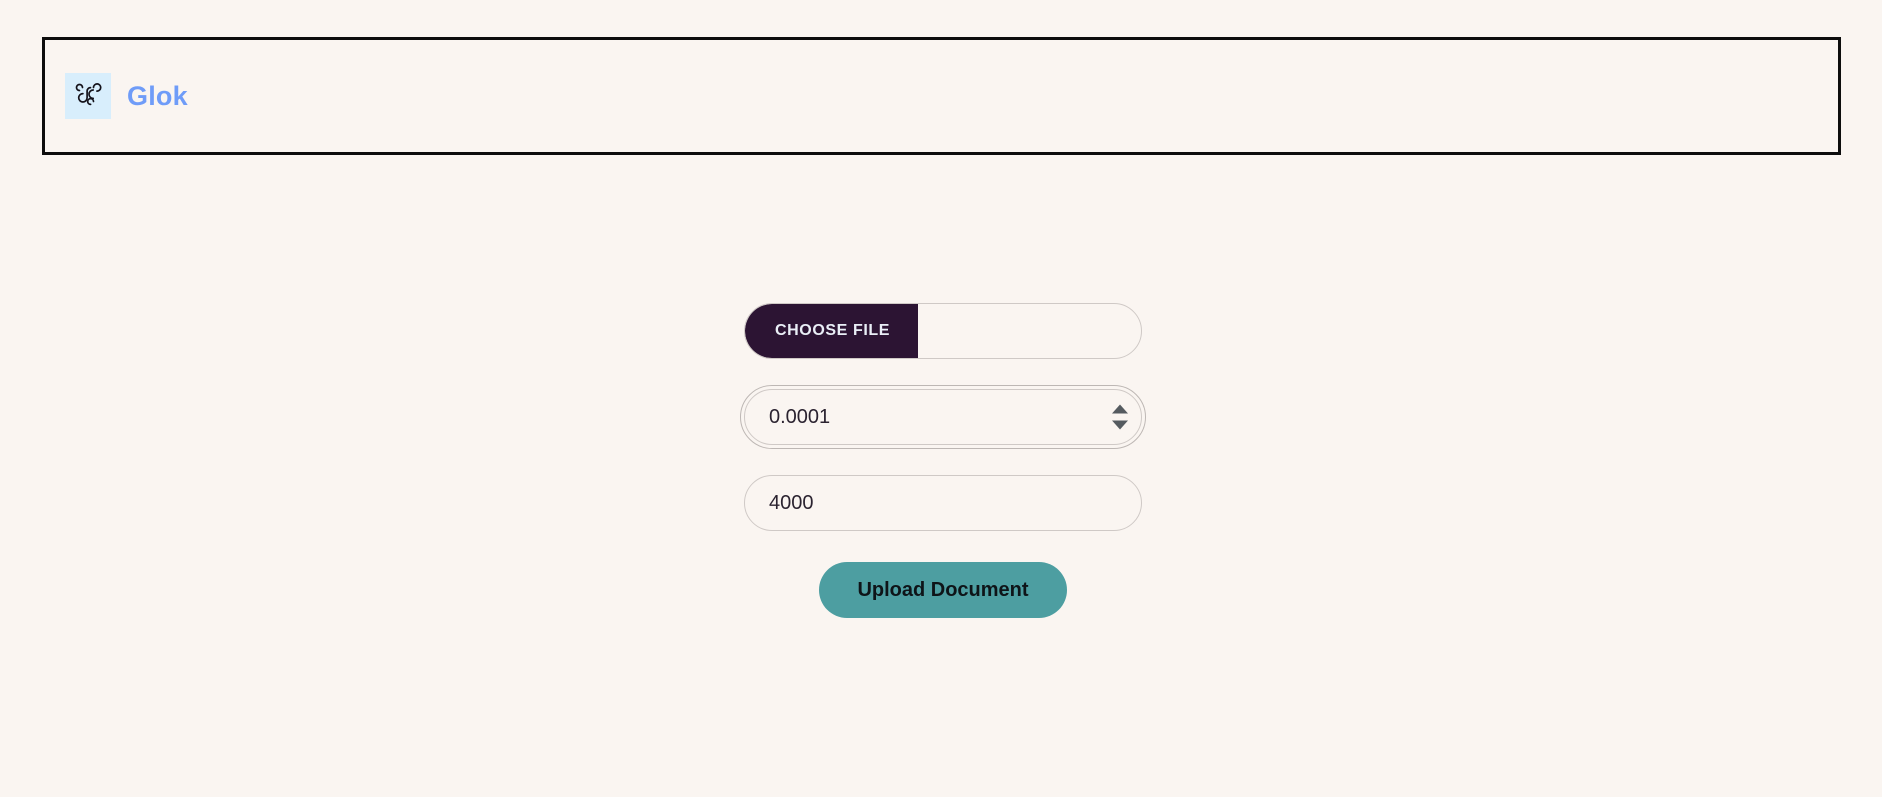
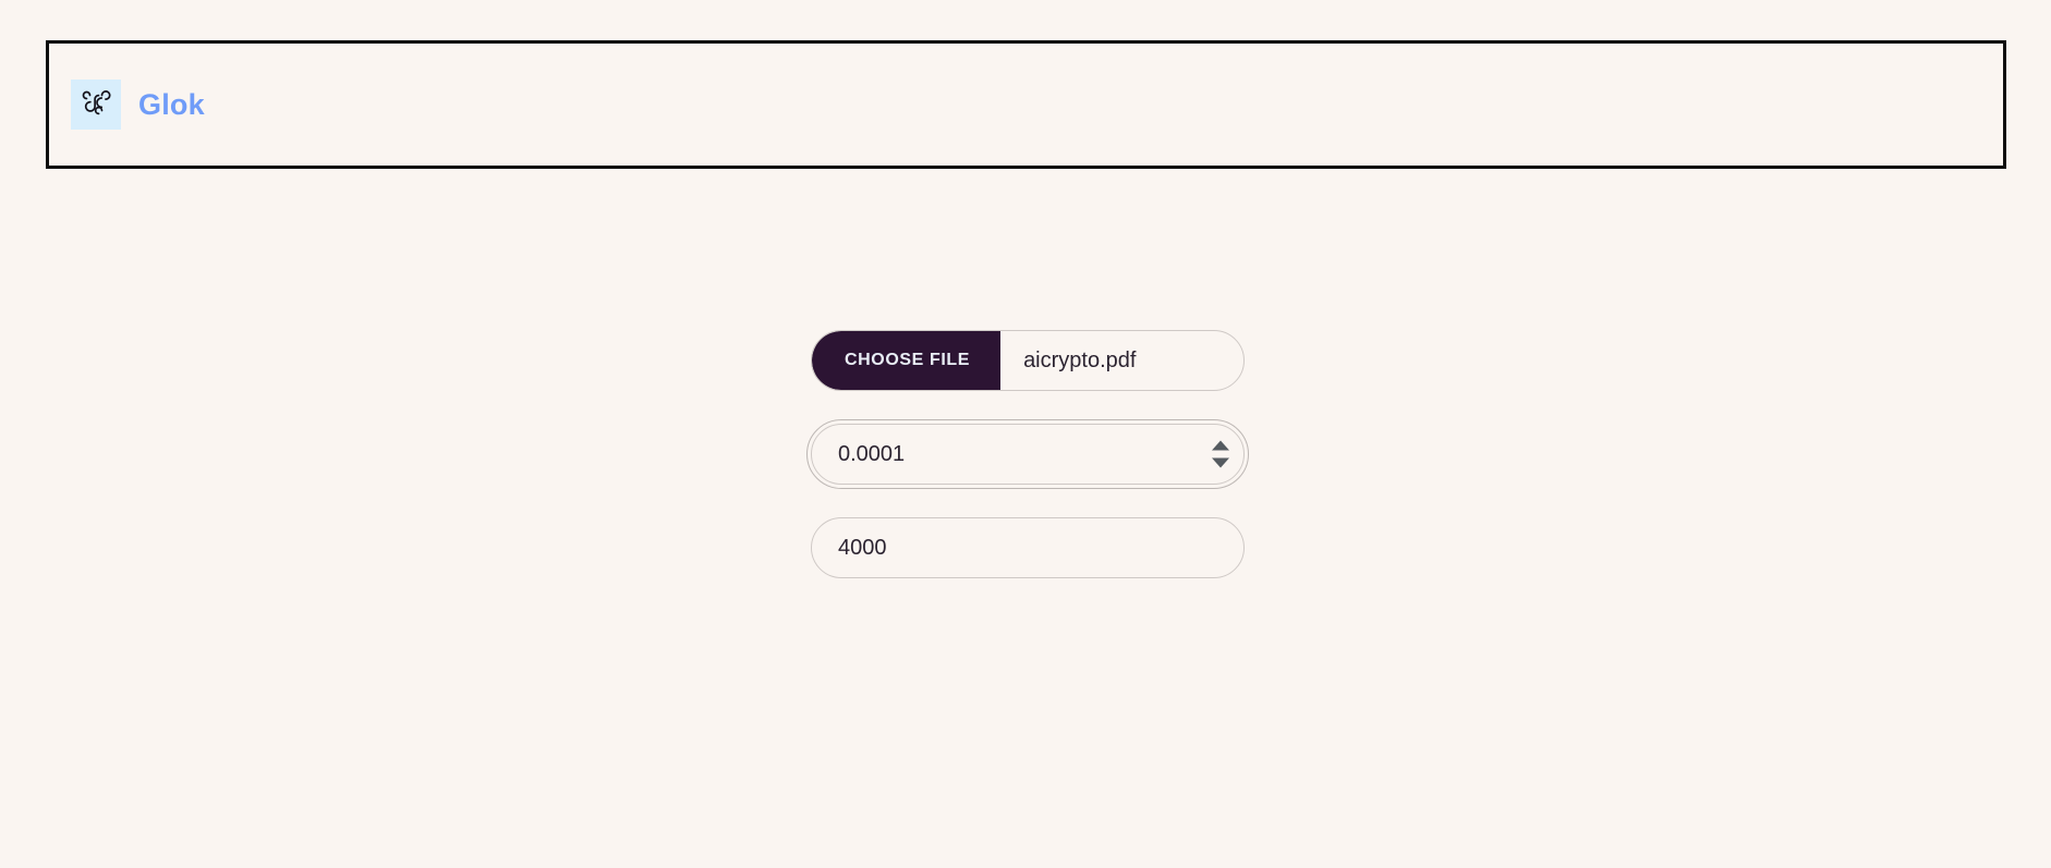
  Glok
  CHOOSE FILE
+ aicrypto.pdf
  0.0001
  4000
- Upload Document
